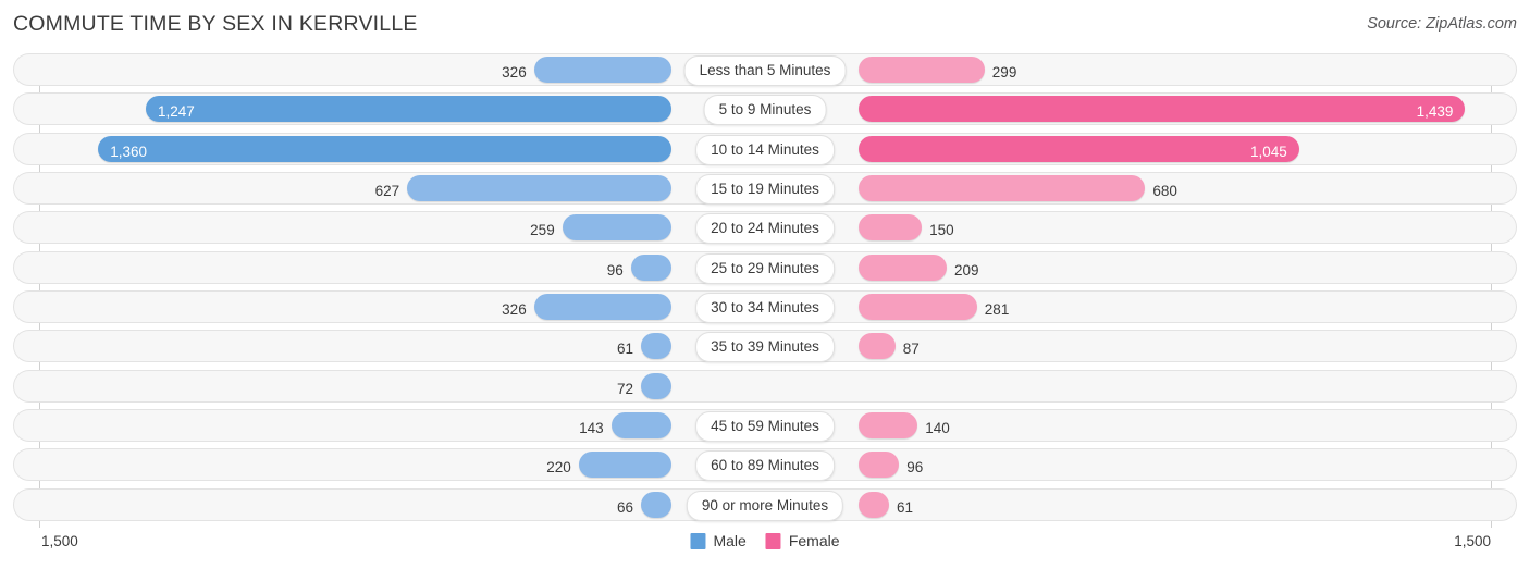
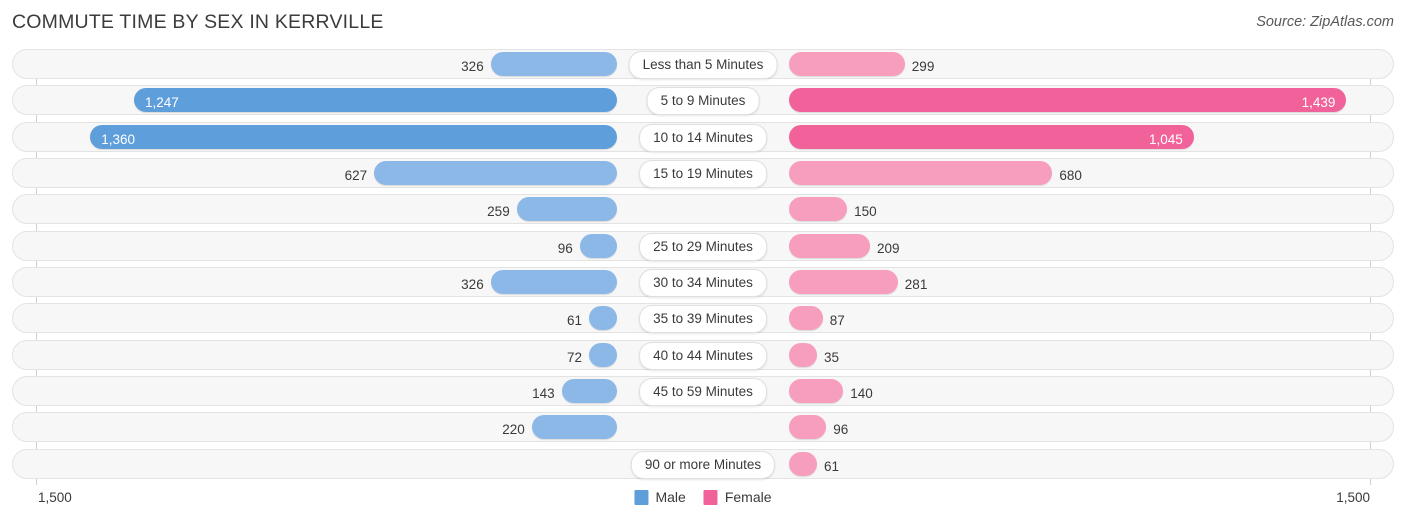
  COMMUTE TIME BY SEX IN KERRVILLE
  Source: ZipAtlas.com
  326
  299
  Less than 5 Minutes
  1,247
  1,439
  5 to 9 Minutes
  1,360
  1,045
  10 to 14 Minutes
  627
  680
  15 to 19 Minutes
  259
  150
- 20 to 24 Minutes
  96
  209
  25 to 29 Minutes
  326
  281
  30 to 34 Minutes
  61
  87
  35 to 39 Minutes
  72
+ 35
+ 40 to 44 Minutes
  143
  140
  45 to 59 Minutes
  220
  96
- 60 to 89 Minutes
- 66
  61
  90 or more Minutes
  1,500
  1,500
  Male
  Female
